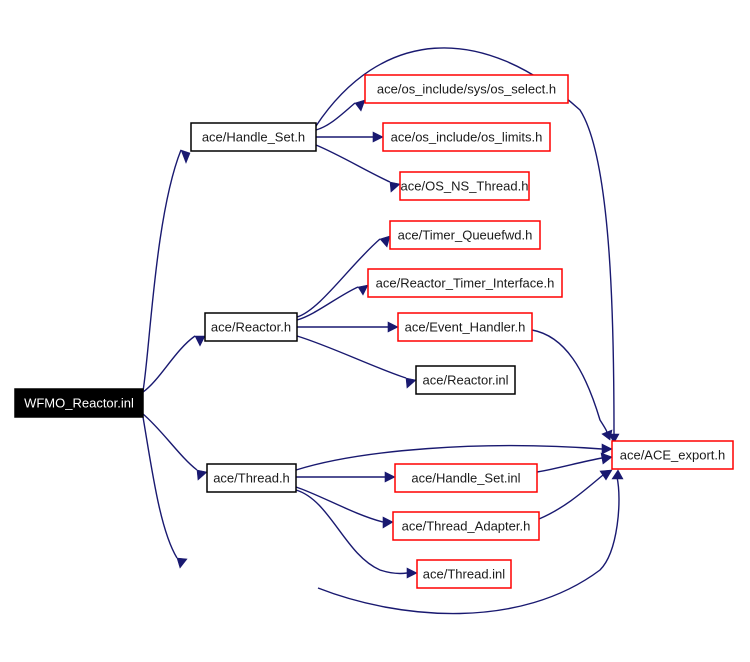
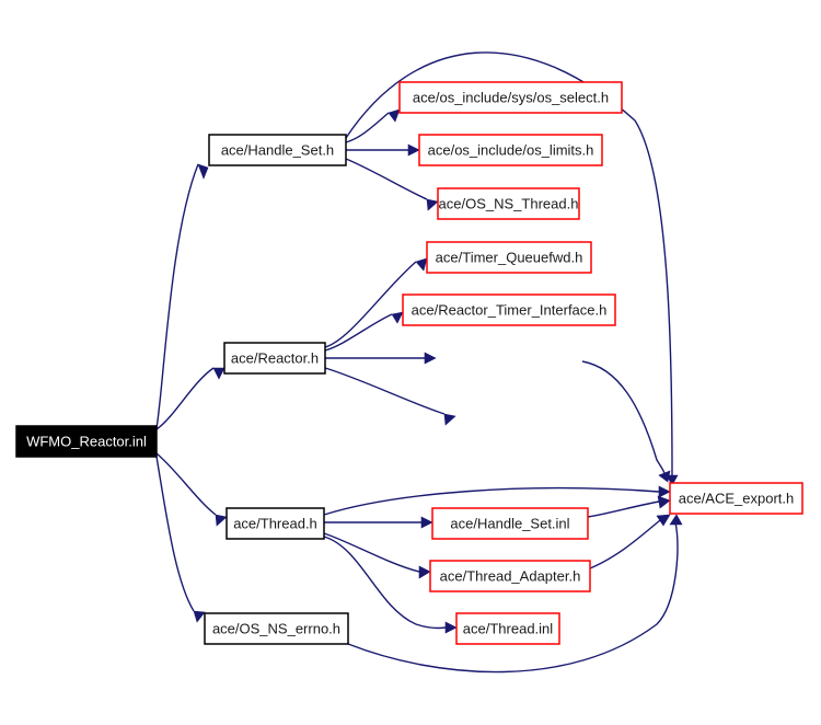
  WFMO_Reactor.inl
  ace/Handle_Set.h
  ace/os_include/sys/os_select.h
  ace/os_include/os_limits.h
  ace/OS_NS_Thread.h
  ace/Reactor.h
  ace/Timer_Queuefwd.h
  ace/Reactor_Timer_Interface.h
- ace/Event_Handler.h
- ace/Reactor.inl
  ace/Thread.h
  ace/Handle_Set.inl
  ace/Thread_Adapter.h
  ace/Thread.inl
+ ace/OS_NS_errno.h
  ace/ACE_export.h
